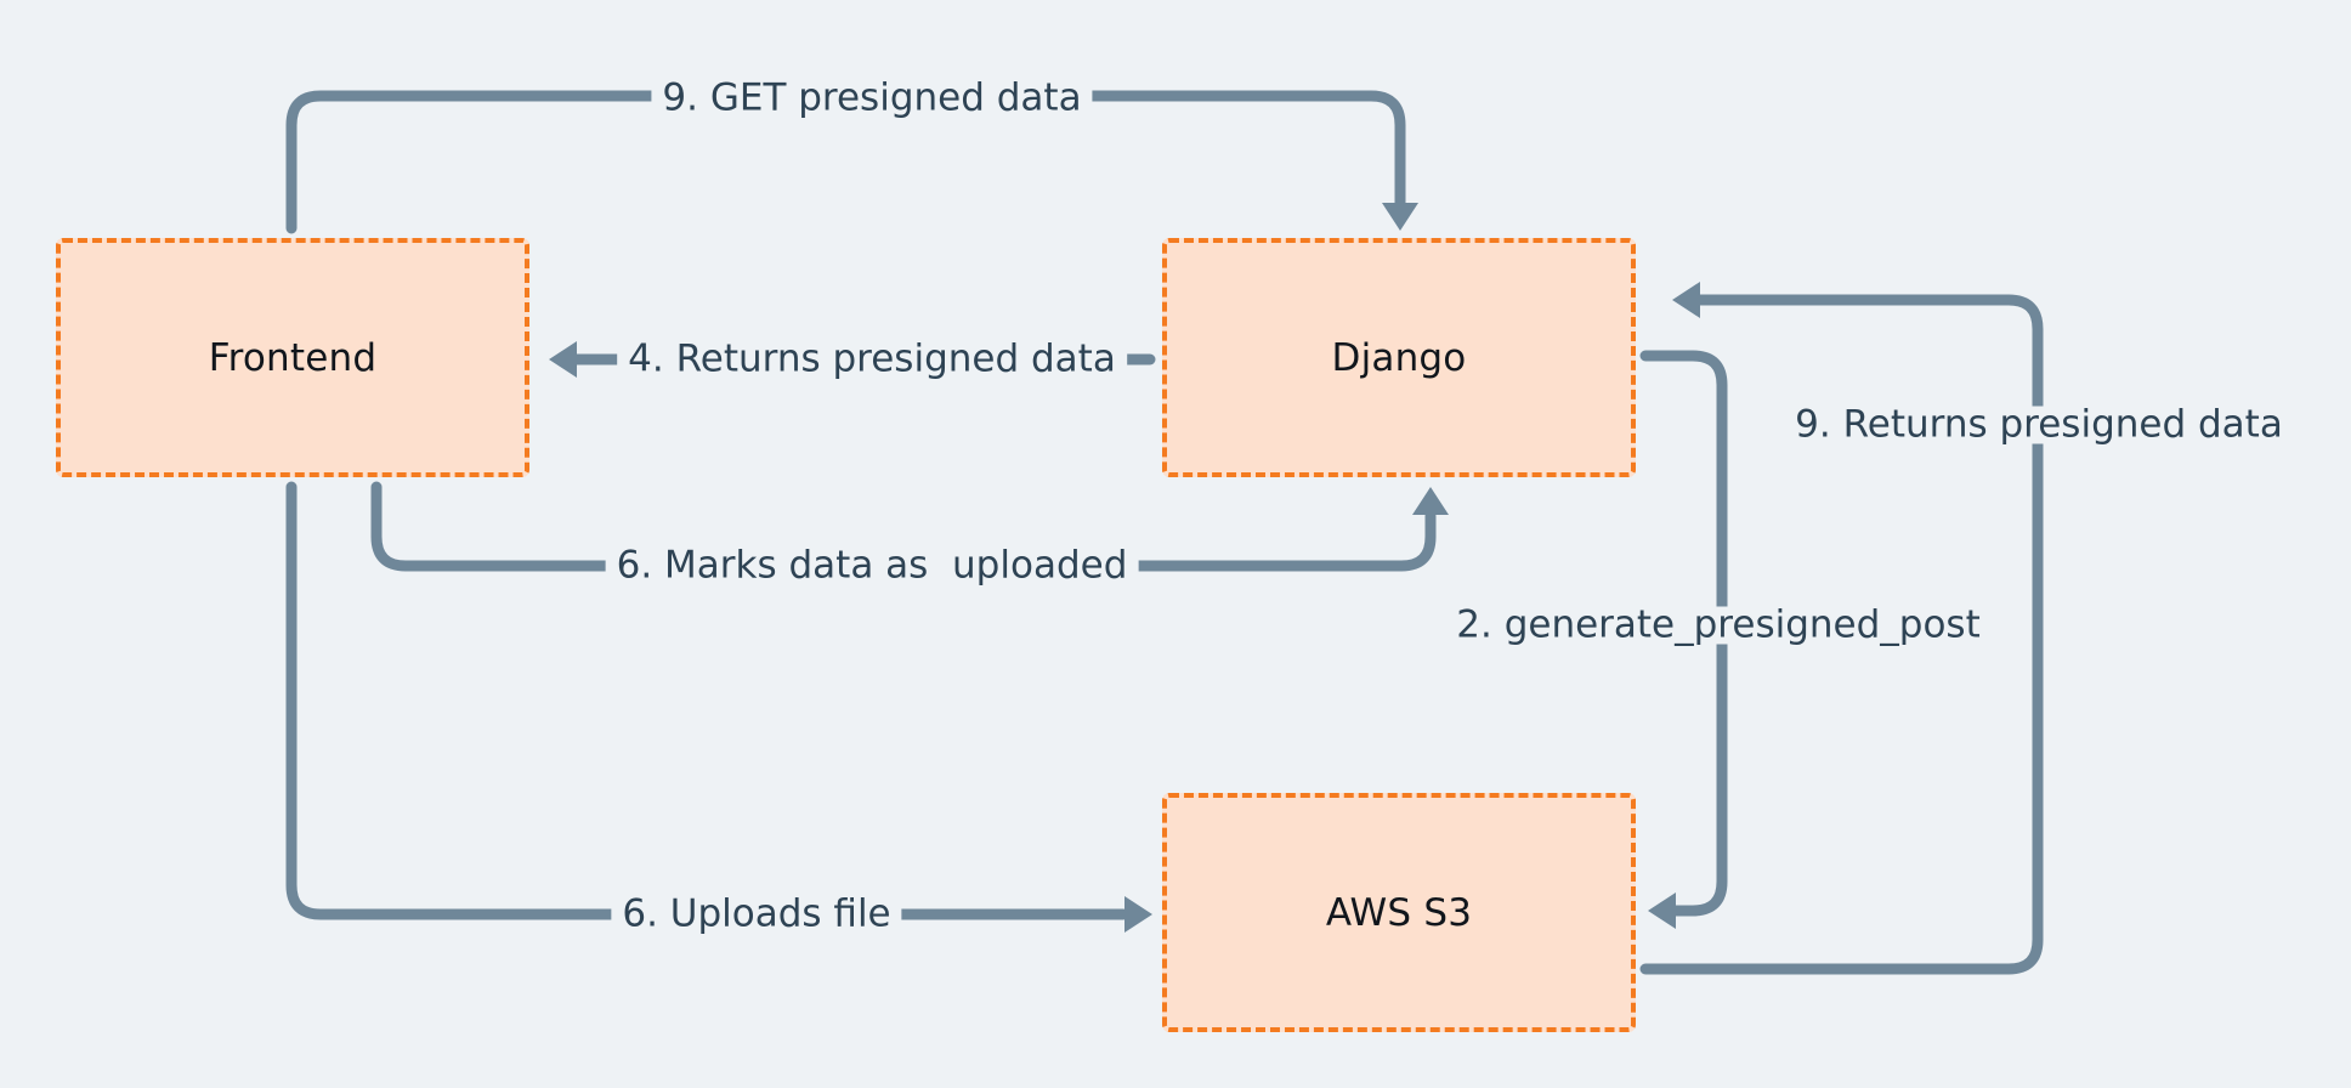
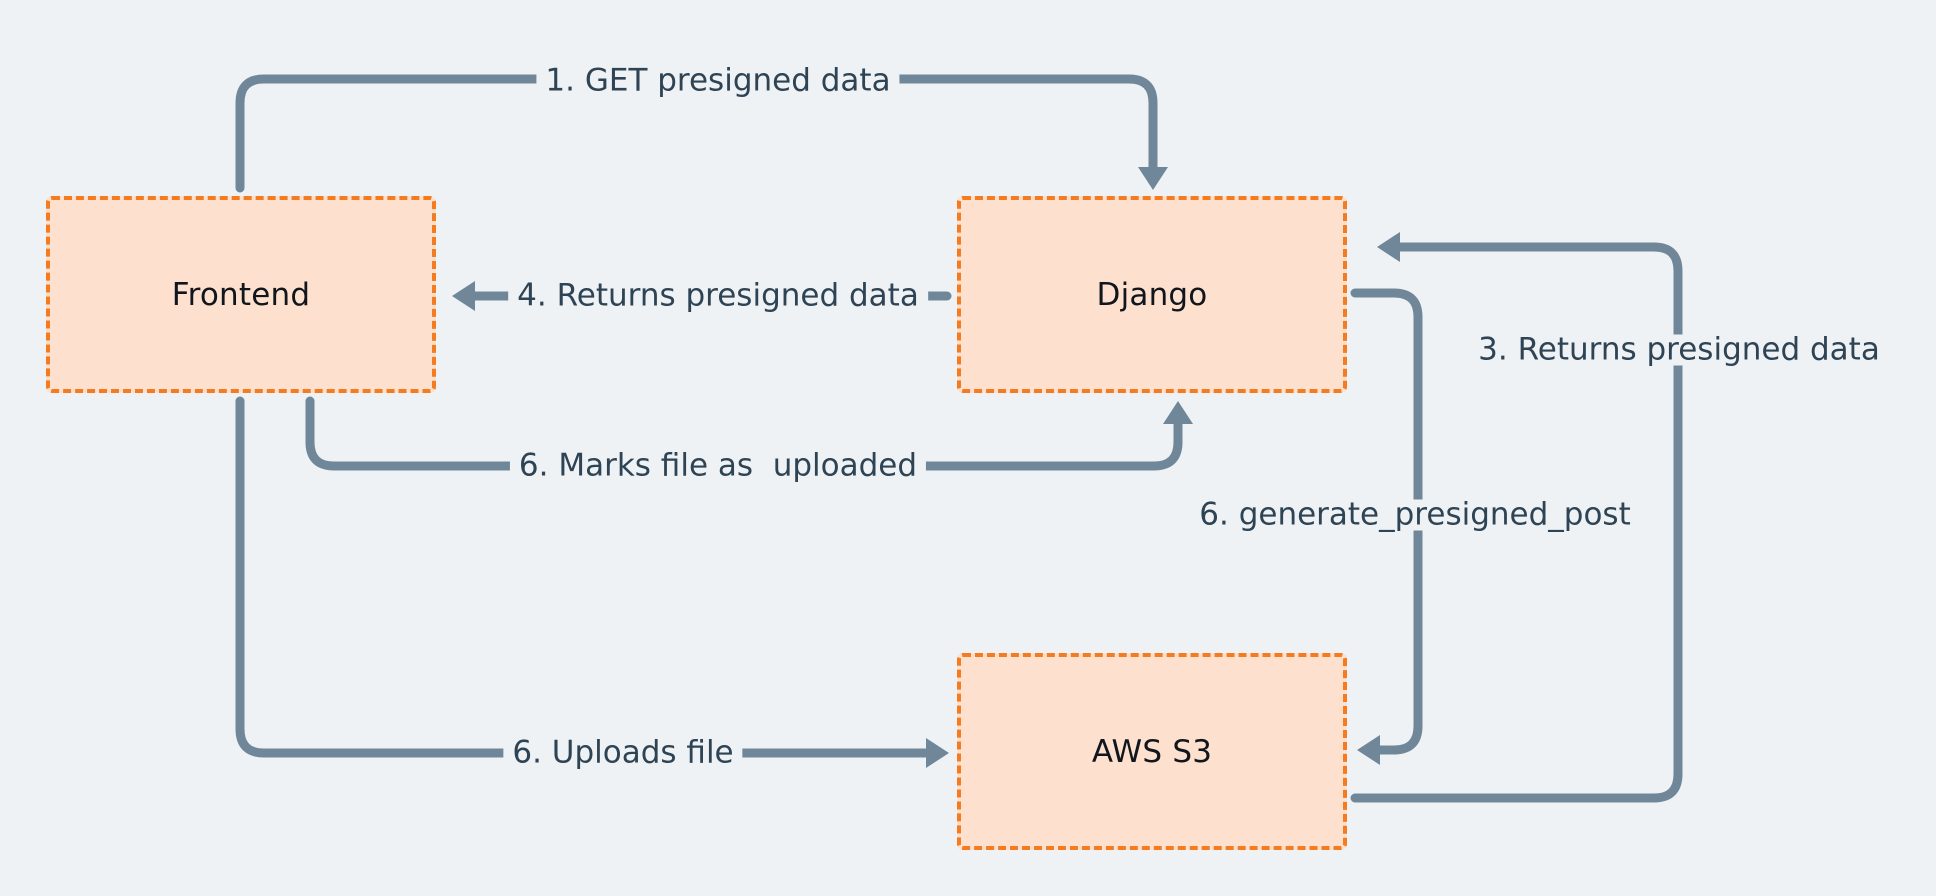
  Frontend
  Django
  AWS S3
- 9. GET presigned data
+ 1. GET presigned data
- 2. generate_presigned_post
+ 6. generate_presigned_post
- 9. Returns presigned data
+ 3. Returns presigned data
  4. Returns presigned data
  6. Uploads file
- 6. Marks data as uploaded
+ 6. Marks file as uploaded
